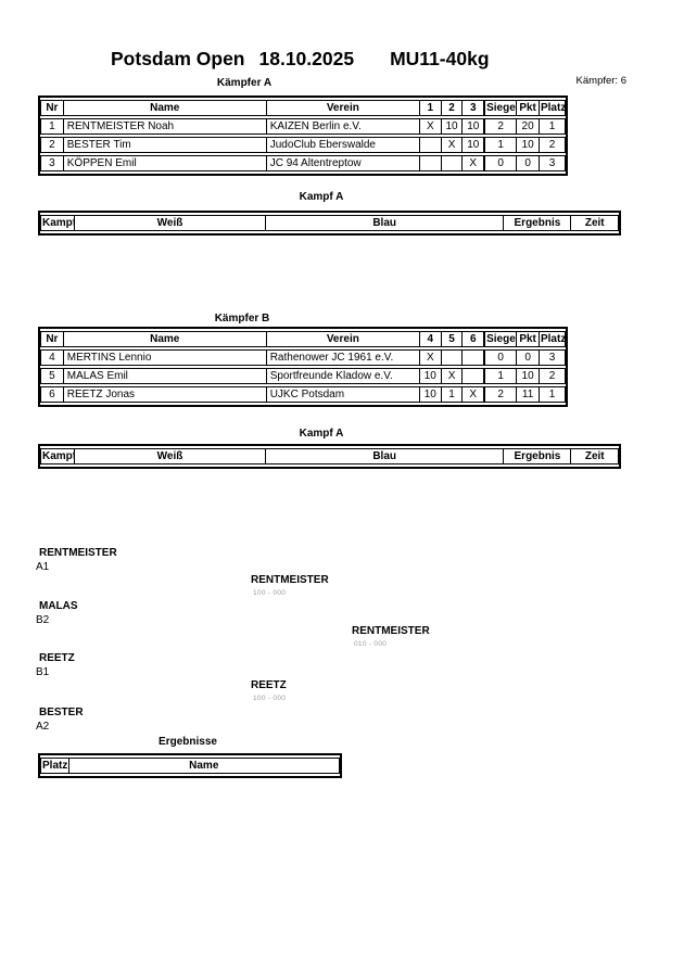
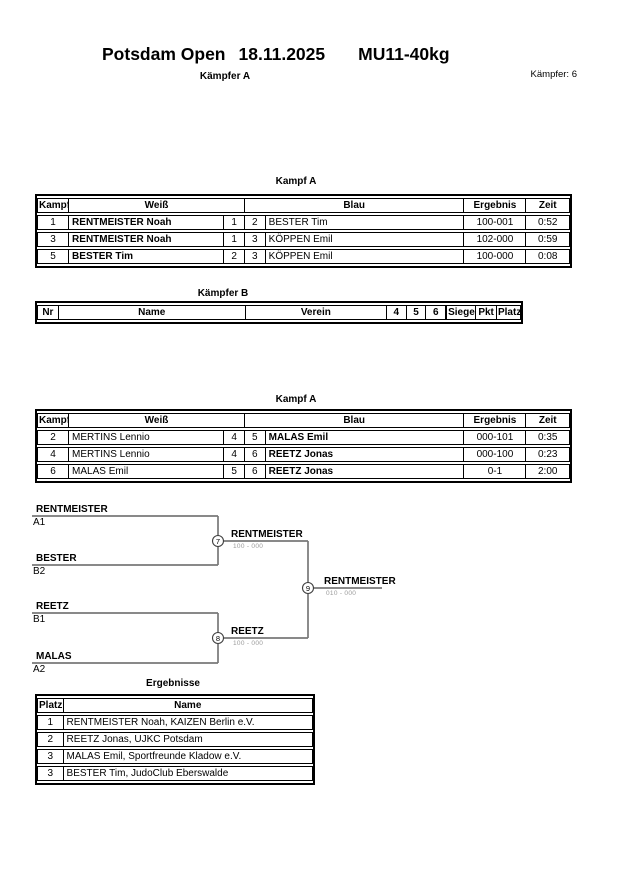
  Potsdam Open
- 18.10.2025
+ 18.11.2025
  MU11-40kg
  Kämpfer: 6
  Kämpfer A
- Nr	Name	Verein	1	2	3	Siege	Pkt	Platz
- 1	RENTMEISTER Noah	KAIZEN Berlin e.V.	X	10	10	2	20	1
- 2	BESTER Tim	JudoClub Eberswalde		X	10	1	10	2
- 3	KÖPPEN Emil	JC 94 Altentreptow			X	0	0	3
  Kampf A
  Kamp	Weiß	Blau	Ergebnis	Zeit
+ 1	RENTMEISTER Noah	1	2	BESTER Tim	100-001	0:52
+ 3	RENTMEISTER Noah	1	3	KÖPPEN Emil	102-000	0:59
+ 5	BESTER Tim	2	3	KÖPPEN Emil	100-000	0:08
  Kämpfer B
  Nr	Name	Verein	4	5	6	Siege	Pkt	Platz
- 4	MERTINS Lennio	Rathenower JC 1961 e.V.	X			0	0	3
- 5	MALAS Emil	Sportfreunde Kladow e.V.	10	X		1	10	2
- 6	REETZ Jonas	UJKC Potsdam	10	1	X	2	11	1
  Kampf A
  Kamp	Weiß	Blau	Ergebnis	Zeit
+ 2	MERTINS Lennio	4	5	MALAS Emil	000-101	0:35
+ 4	MERTINS Lennio	4	6	REETZ Jonas	000-100	0:23
+ 6	MALAS Emil	5	6	REETZ Jonas	0-1	2:00
+ 7
+ 8
+ 9
  RENTMEISTER
  A1
- MALAS
+ BESTER
  B2
  REETZ
  B1
- BESTER
+ MALAS
  A2
  RENTMEISTER
  REETZ
  RENTMEISTER
  Ergebnisse
  Platz	Name
+ 1	RENTMEISTER Noah, KAIZEN Berlin e.V.
+ 2	REETZ Jonas, UJKC Potsdam
+ 3	MALAS Emil, Sportfreunde Kladow e.V.
+ 3	BESTER Tim, JudoClub Eberswalde
